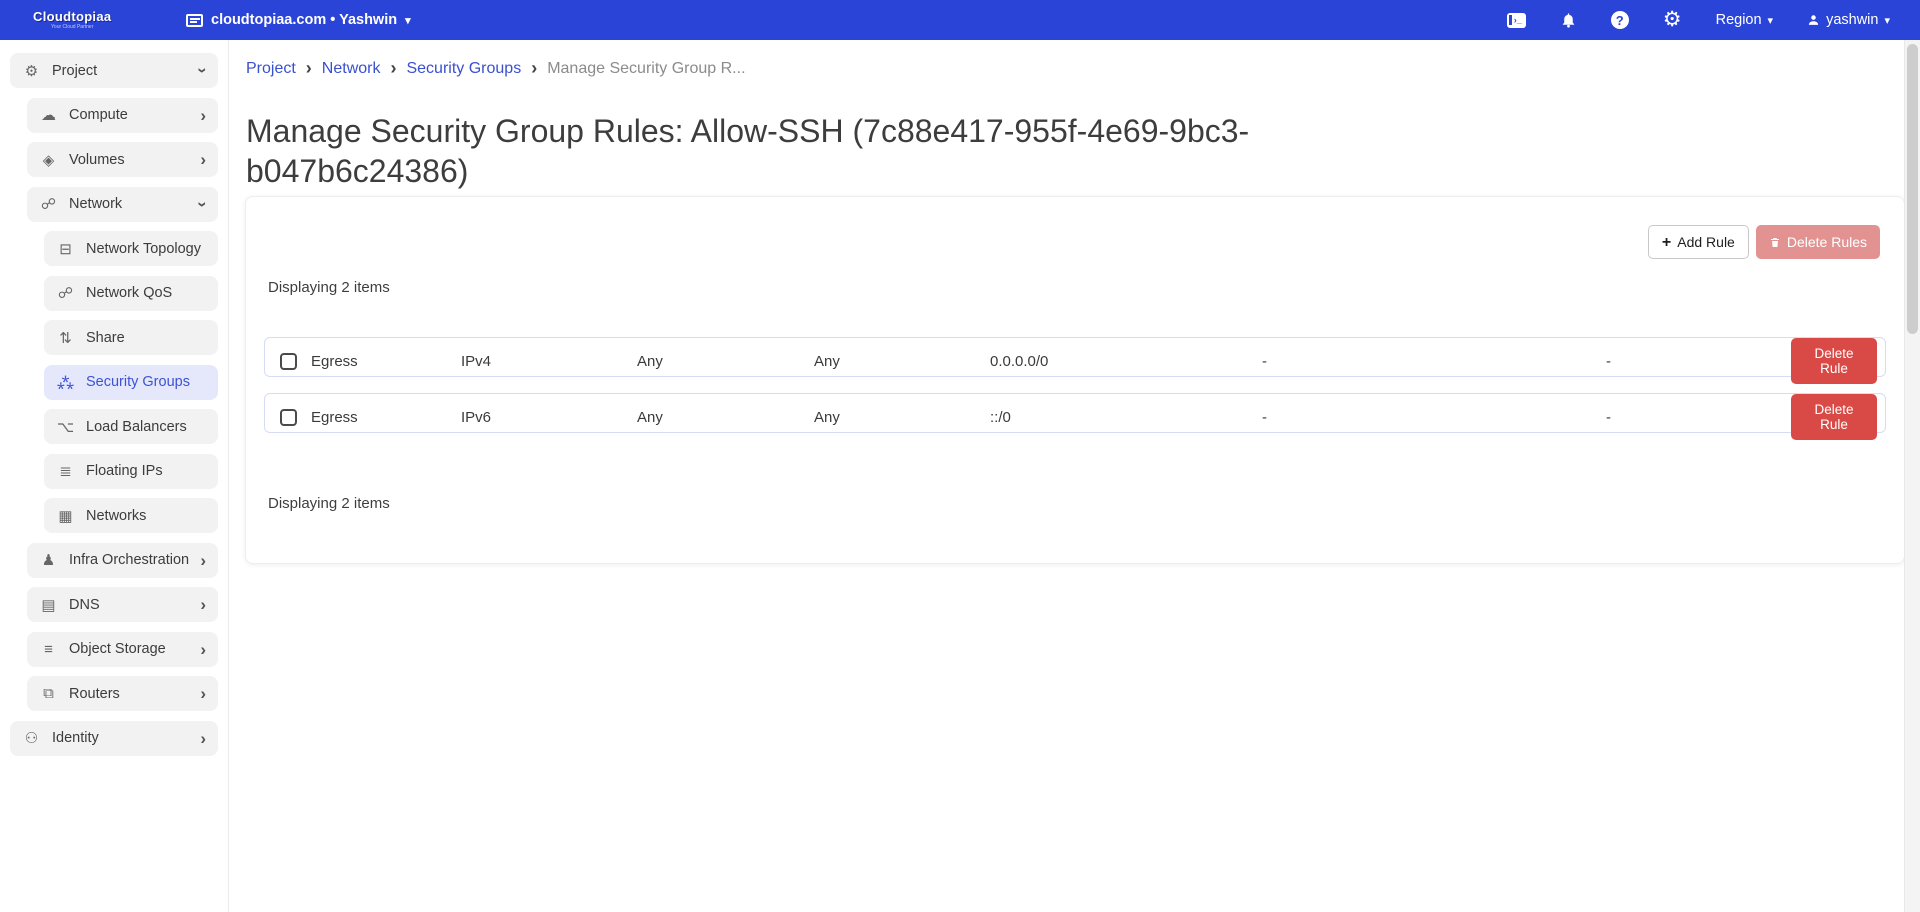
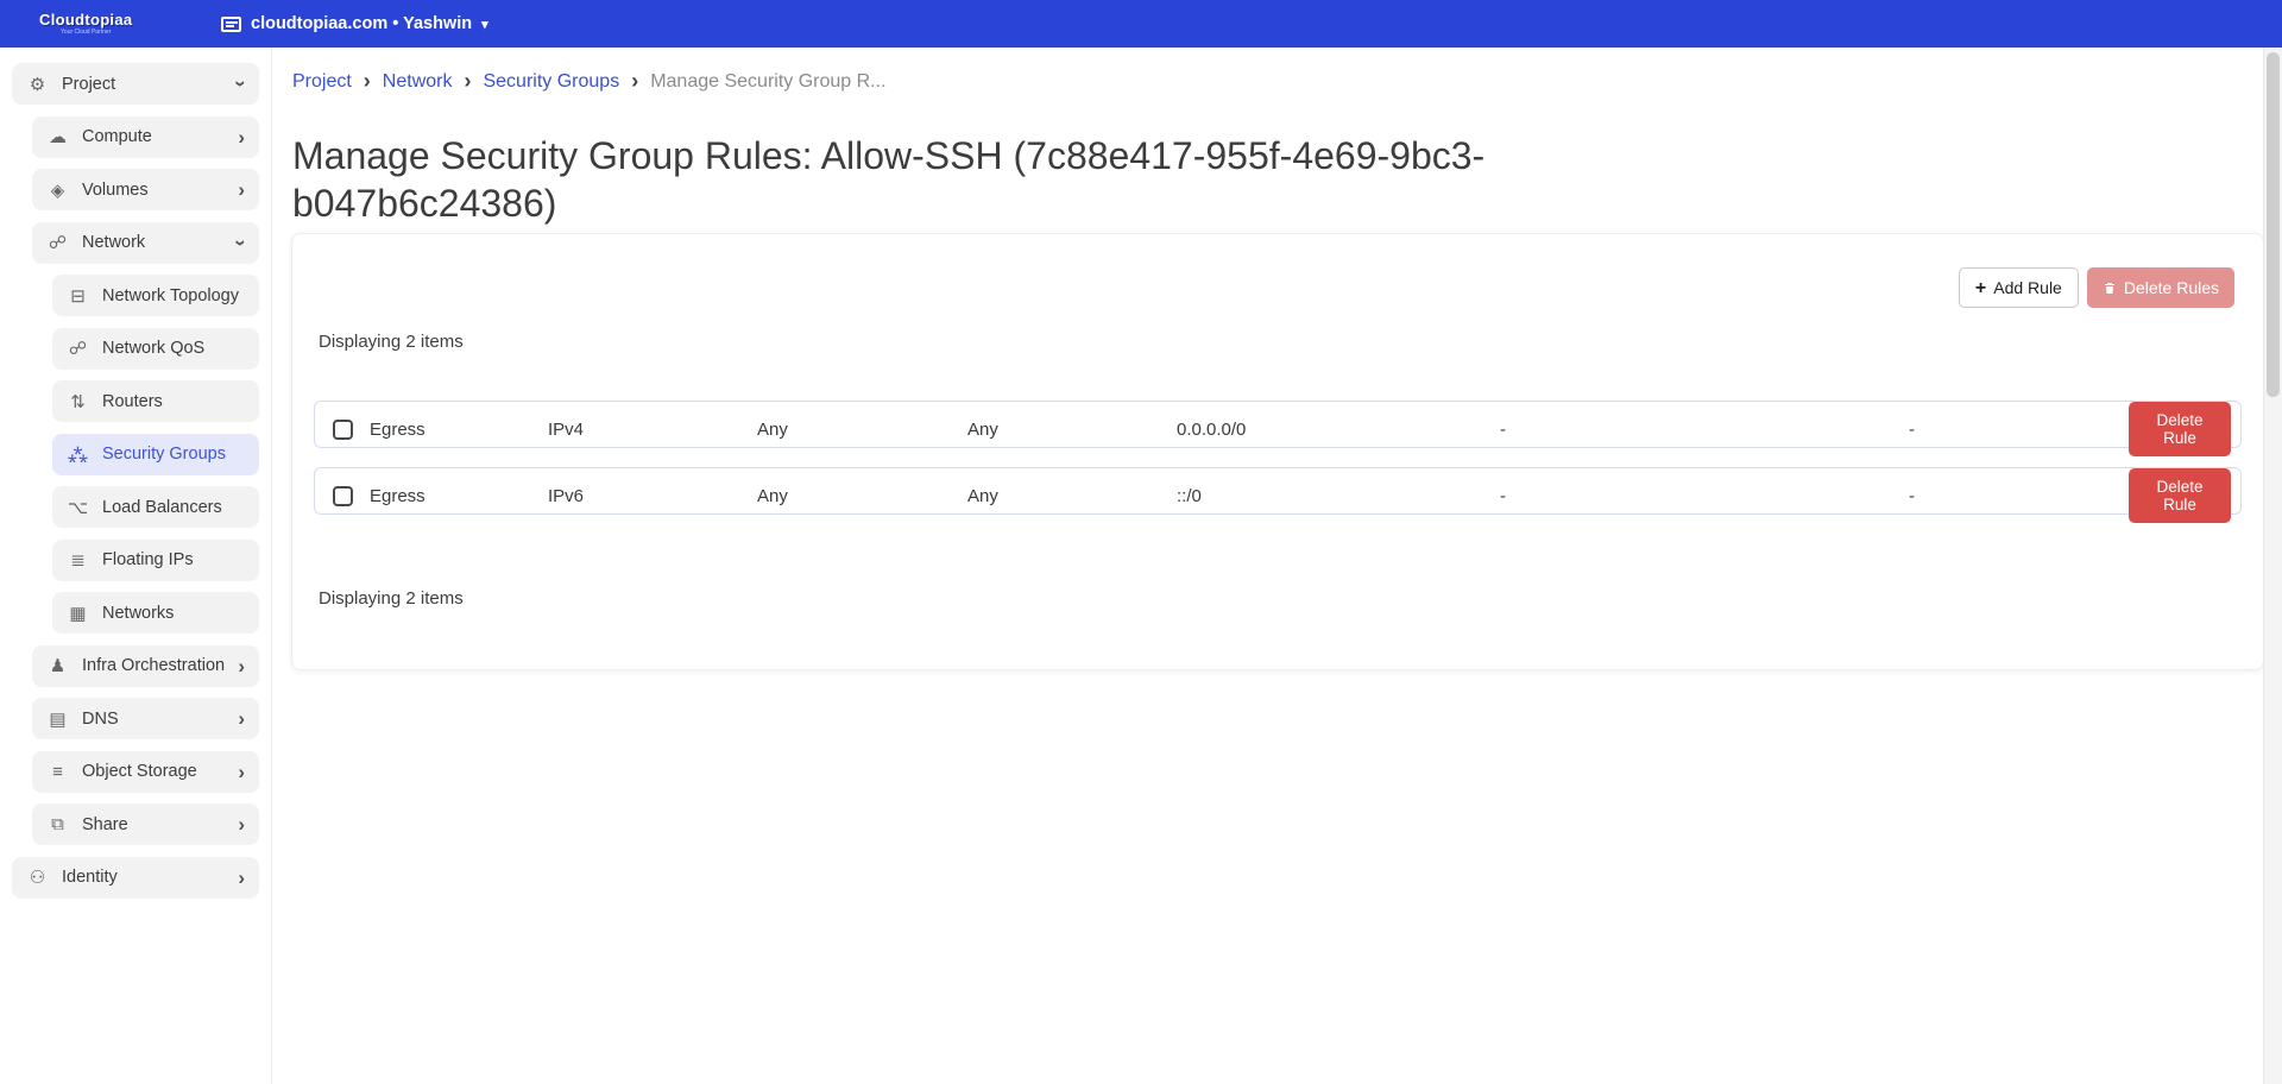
  Cloudtopiaa
  cloudtopiaa.com • Yashwin
- Region
- yashwin
  ⚙
  Project
  ☁
  Compute
  ◈
  Volumes
  ☍
  Network
  ⊟
  Network Topology
  ☍
  Network QoS
  ⇅
- Share
+ Routers
  ⁂
  Security Groups
  ⌥
  Load Balancers
  ≣
  Floating IPs
  ▦
  Networks
  ♟
  Infra Orchestration
  ▤
  DNS
  ≡
  Object Storage
  ⧉
- Routers
+ Share
  ⚇
  Identity
  Project
  Network
  Security Groups
  Manage Security Group R...
  Manage Security Group Rules: Allow-SSH (7c88e417-955f-4e69-9bc3-b047b6c24386)
  Add Rule
  Delete Rules
  Displaying 2 items
  Egress
  IPv4
  Any
  Any
  0.0.0.0/0
  -
  -
  Delete Rule
  Egress
  IPv6
  Any
  Any
  ::/0
  -
  -
  Delete Rule
  Displaying 2 items
